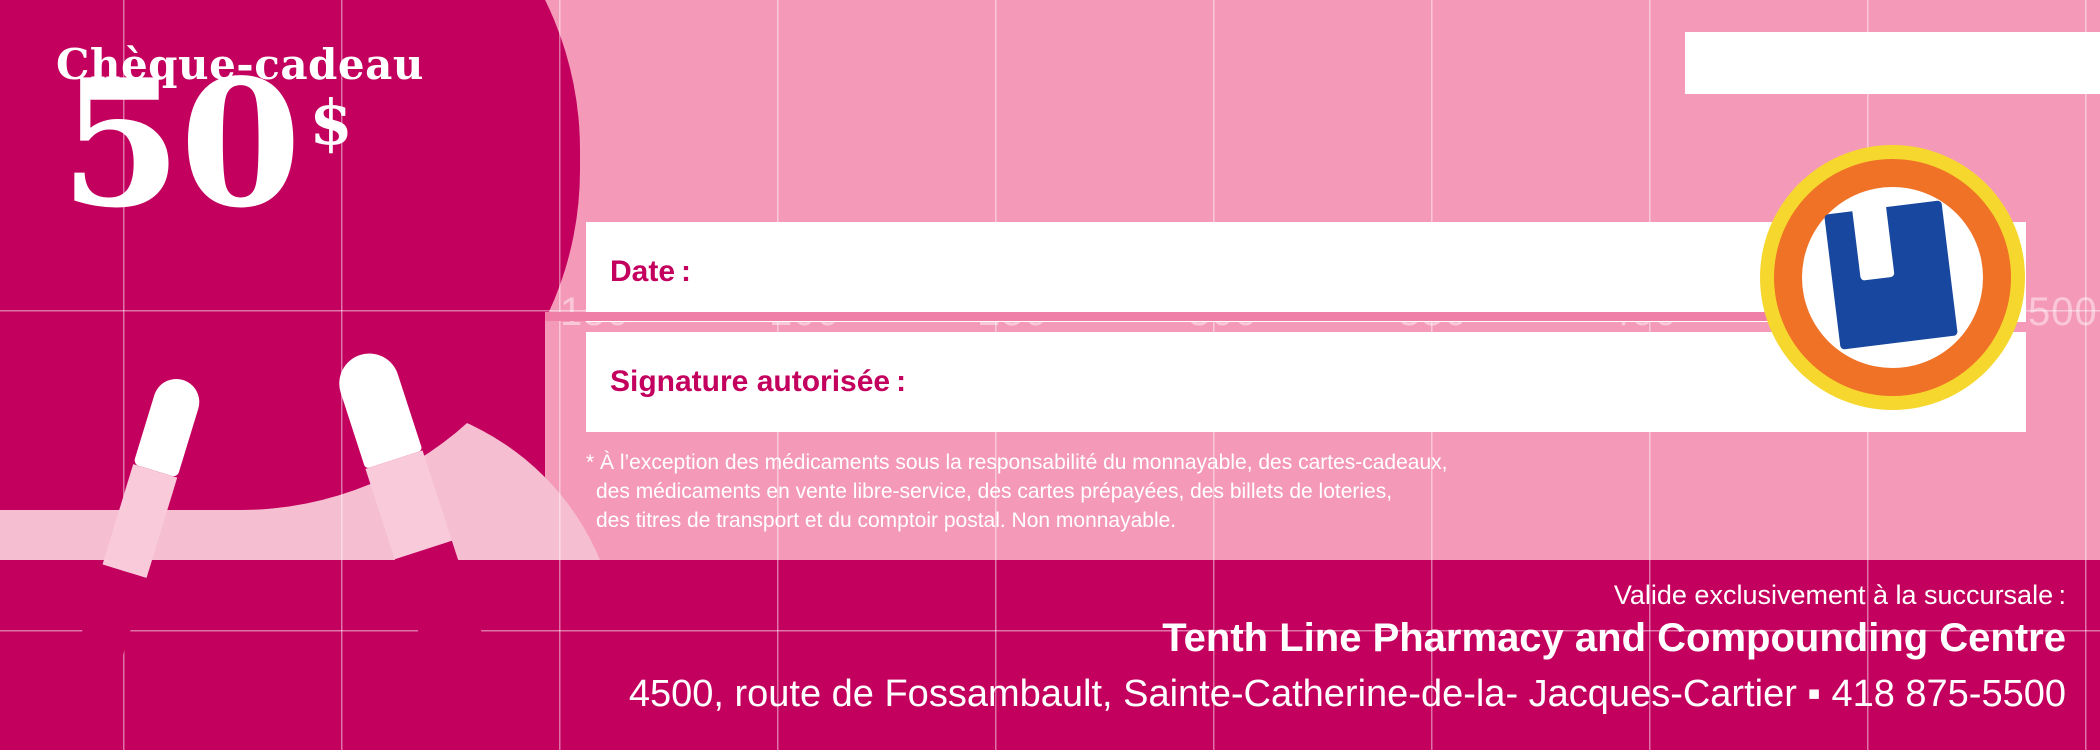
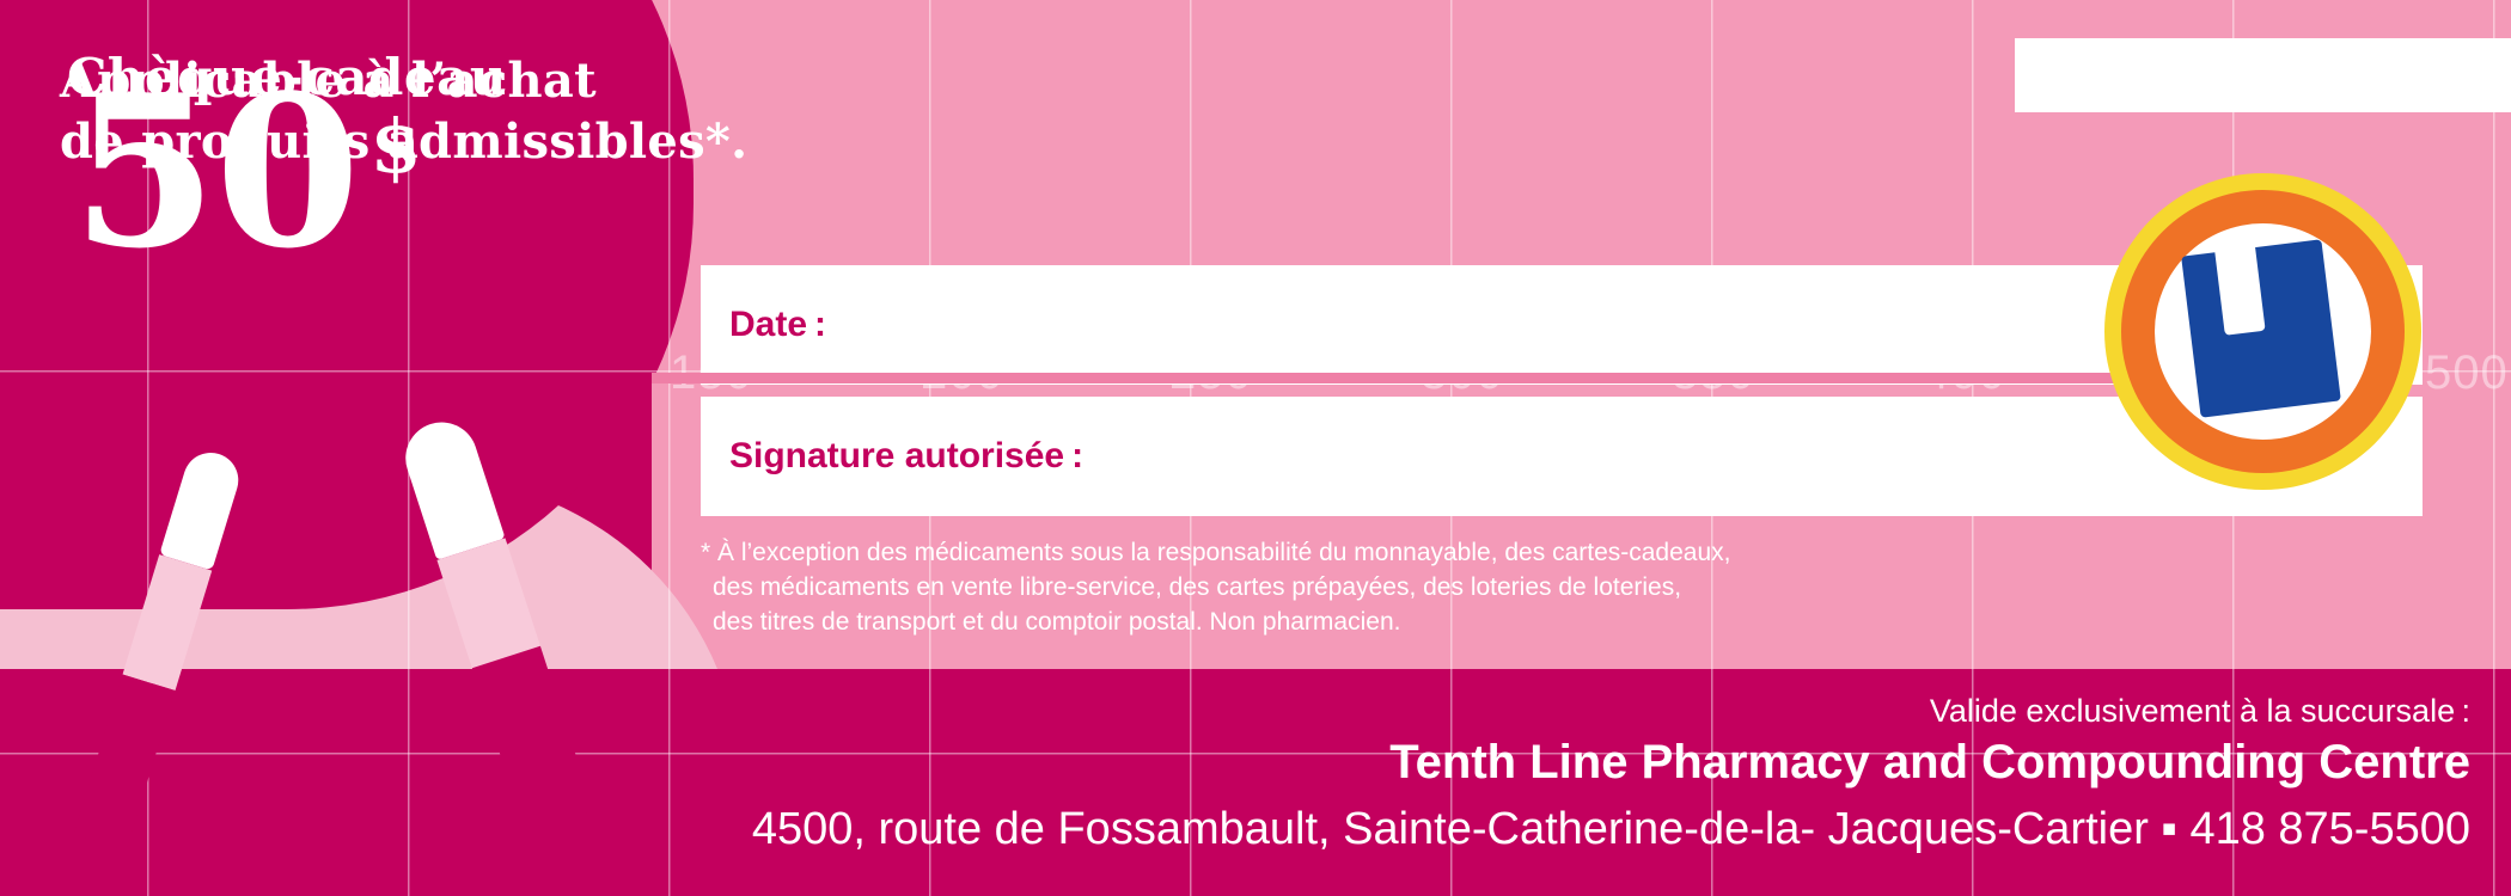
  Chèque-cadeau
  50
  $
+ Applicable à l’achat
+ de produits admissibles*.
  Date :
  Signature autorisée :
  * À l’exception des médicaments sous la responsabilité du monnayable, des cartes-cadeaux,
- des médicaments en vente libre-service, des cartes prépayées, des billets de loteries,
+ des médicaments en vente libre-service, des cartes prépayées, des loteries de loteries,
- des titres de transport et du comptoir postal. Non monnayable.
+ des titres de transport et du comptoir postal. Non pharmacien.
